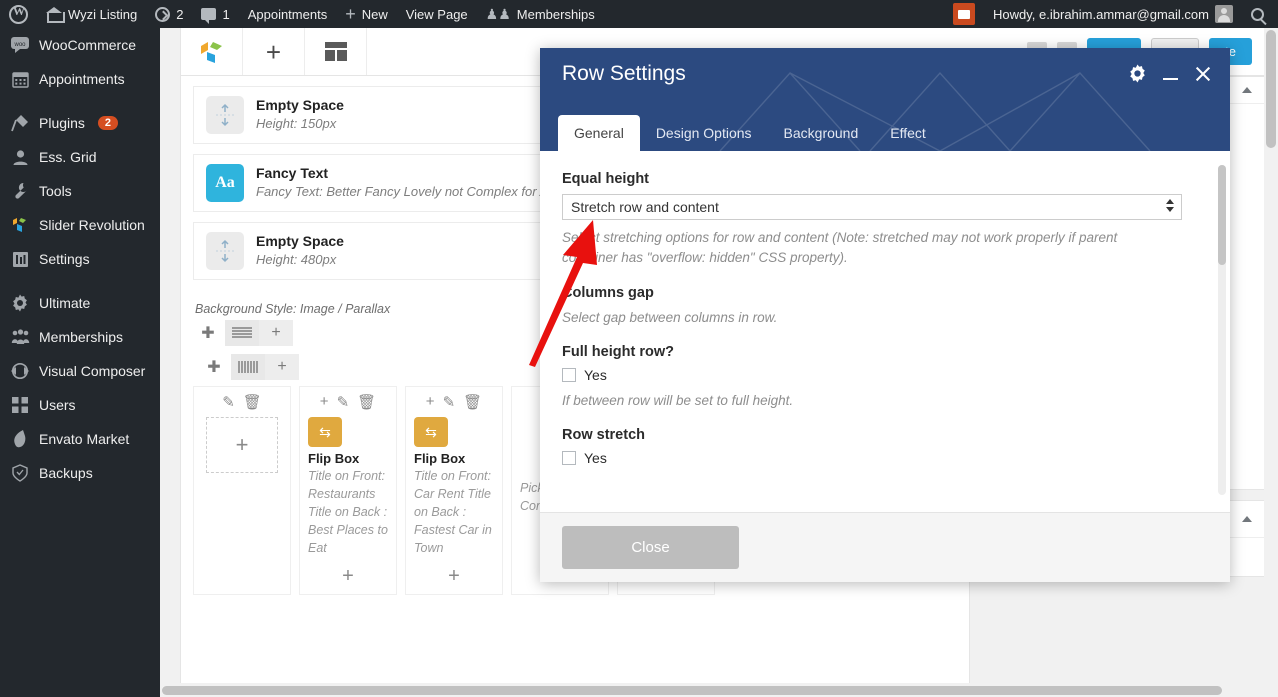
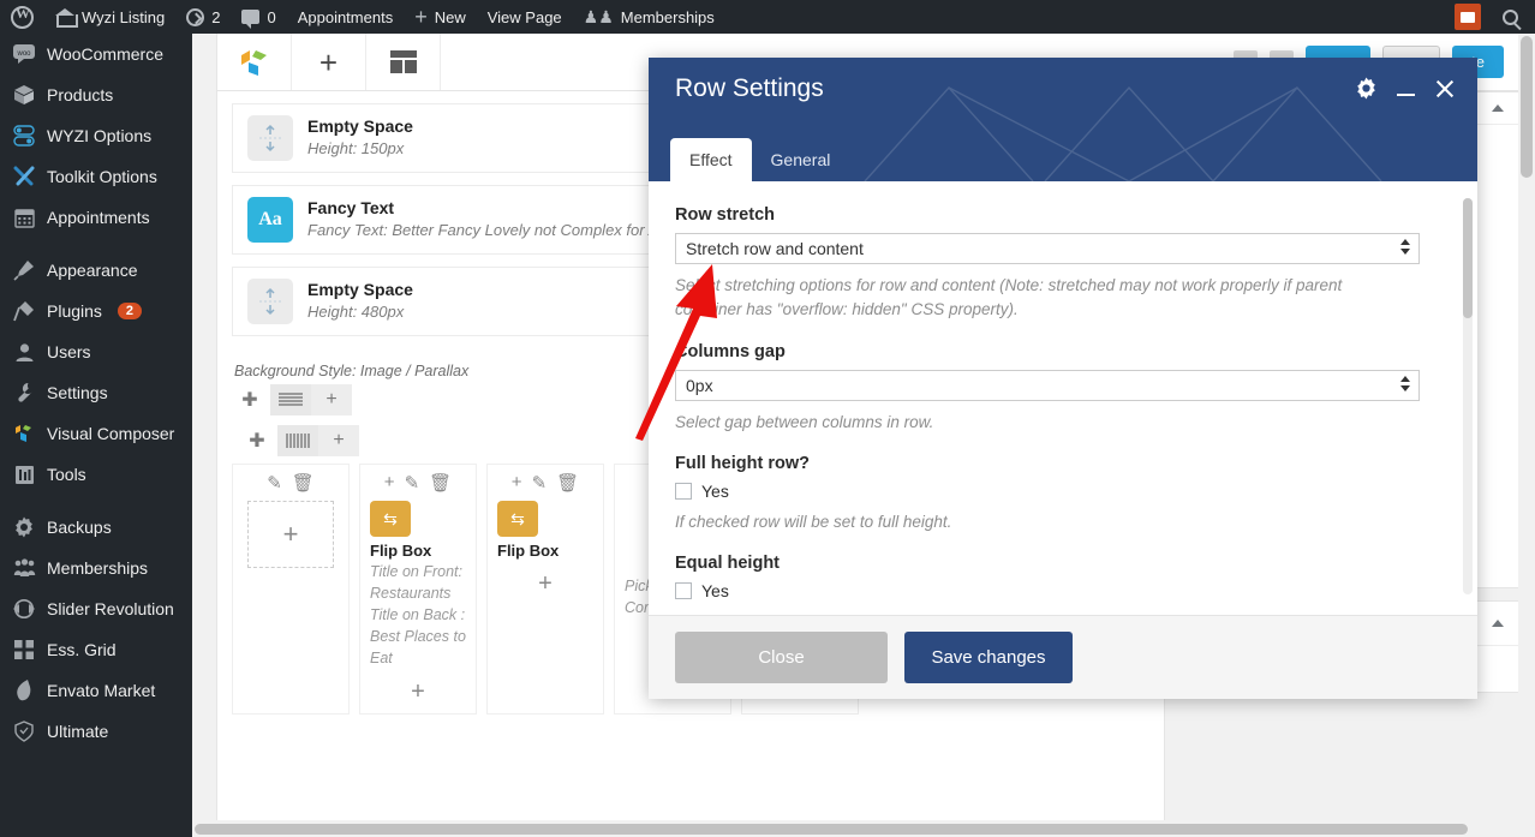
  Wyzi Listing
  2
- 1
+ 0
  Appointments
  +
  New
  View Page
  ♟♟
  Memberships
- Howdy, e.ibrahim.ammar@gmail.com
  WooCommerce
+ Products
+ WYZI Options
+ Toolkit Options
  Appointments
+ Appearance
  Plugins
  2
- Ess. Grid
+ Users
- Tools
+ Settings
- Slider Revolution
+ Visual Composer
- Settings
+ Tools
- Ultimate
+ Backups
  Memberships
- Visual Composer
+ Slider Revolution
- Users
+ Ess. Grid
  Envato Market
- Backups
+ Ultimate
  +
  Empty Space
  Height: 150px
  Aa
  Fancy Text
  Fancy Text: Better Fancy Lovely not Complex for
  Empty Space
  Height: 480px
  Background Style: Image / Parallax
  ✚
  +
  ✚
  +
  ✎
  🗑
  +
  +
  ✎
  🗑
  ⇆
  Flip Box
  Title on Front: Restaurants Title on Back : Best Places to Eat
  +
  +
  ✎
  🗑
  ⇆
  Flip Box
- Title on Front: Car Rent Title on Back : Fastest Car in Town
  +
  Row Settings
- General
+ Effect
- Design Options
- Background
- Effect
+ General
- Equal height
+ Row stretch
  Stretch row and content
  Set stretching options for row and content (Note: stretched may not work properly if parent coiner has "overflow: hidden" CSS property).
  olumns gap
+ 0px
  Select gap between columns in row.
  Full height row?
  Yes
- If between row will be set to full height.
+ If checked row will be set to full height.
- Row stretch
+ Equal height
  Yes
  Close
+ Save changes
